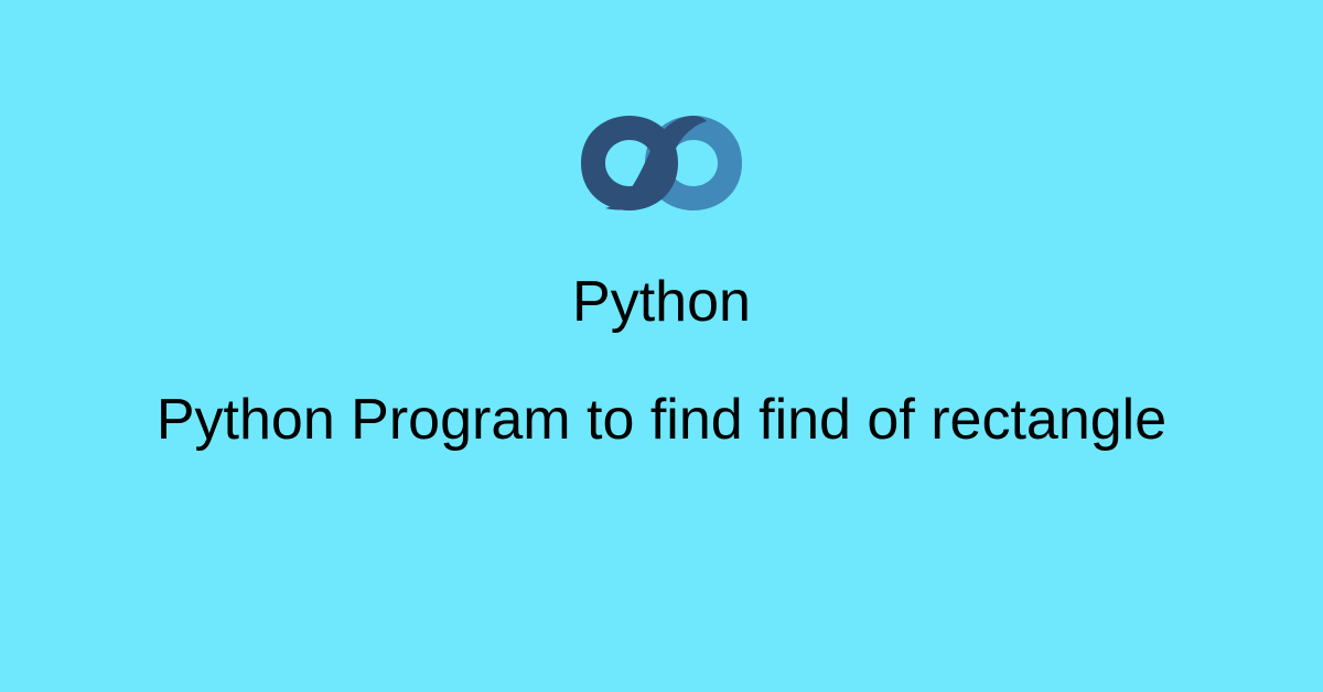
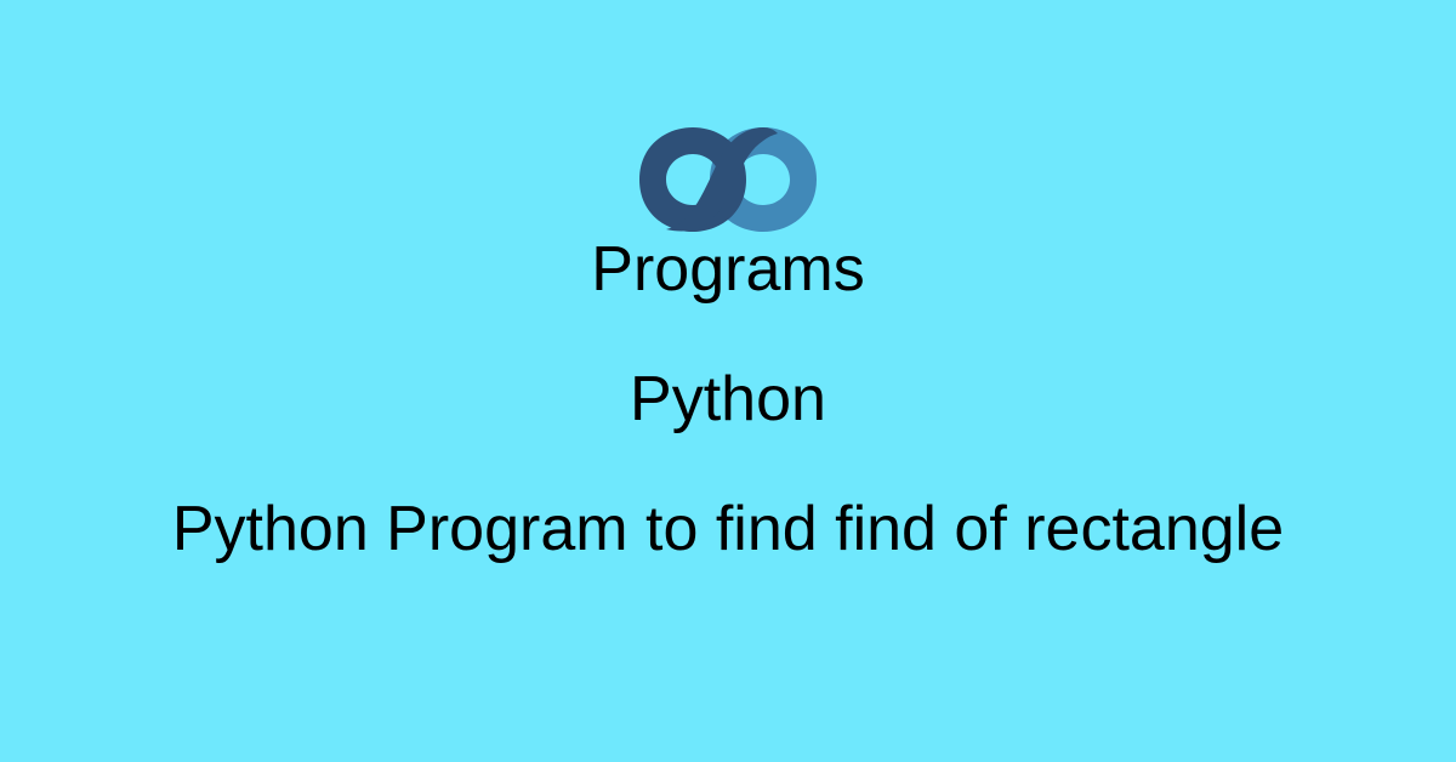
+ Programs
  Python
  Python Program to find find of rectangle
